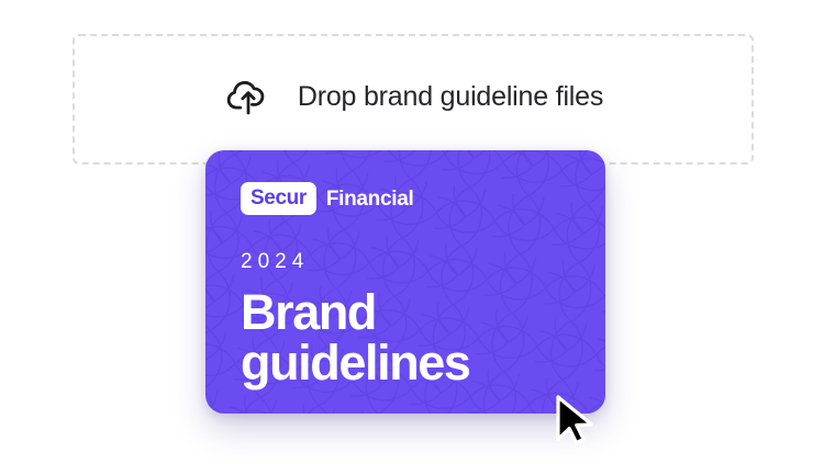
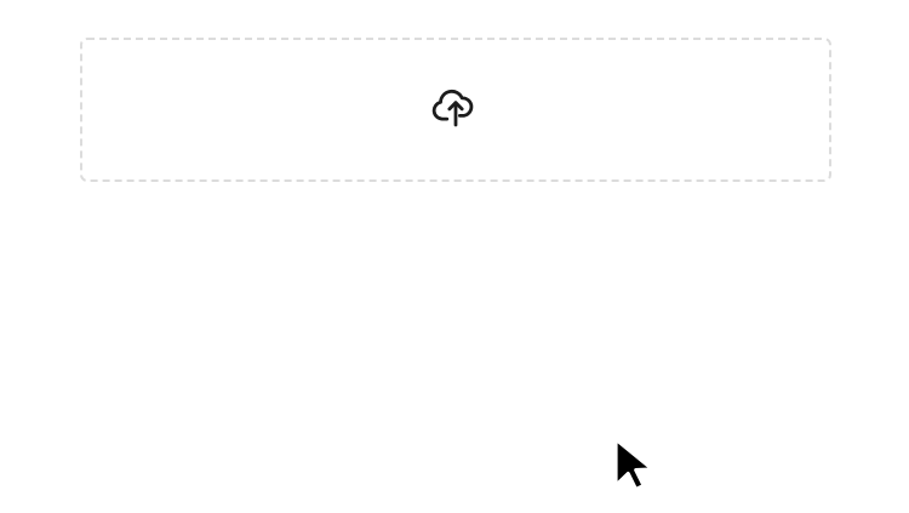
- Drop brand guideline files
- Secur
- Financial
- 2024
- Brand
- guidelines
